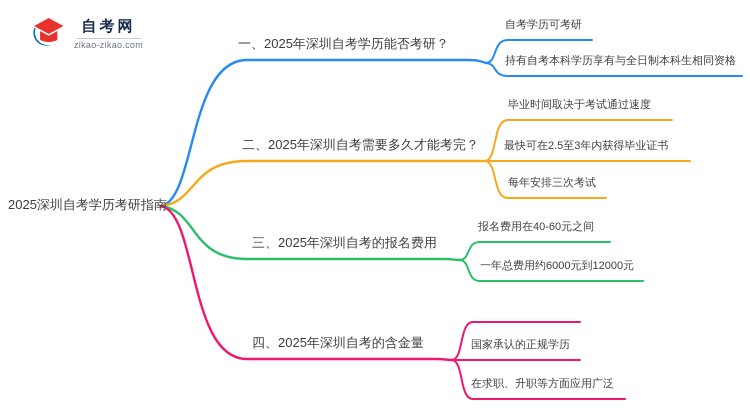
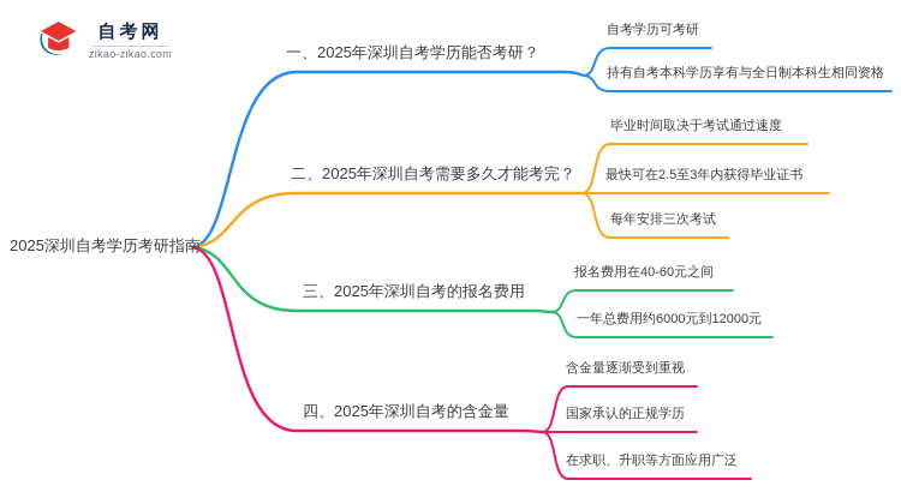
  自考网
  zikao-zikao.com
  2025深圳自考学历考研指南
  一、2025年深圳自考学历能否考研？
  二、2025年深圳自考需要多久才能考完？
  三、2025年深圳自考的报名费用
  四、2025年深圳自考的含金量
  自考学历可考研
  持有自考本科学历享有与全日制本科生相同资格
  毕业时间取决于考试通过速度
  最快可在2.5至3年内获得毕业证书
  每年安排三次考试
  报名费用在40-60元之间
  一年总费用约6000元到12000元
+ 含金量逐渐受到重视
  国家承认的正规学历
  在求职、升职等方面应用广泛
